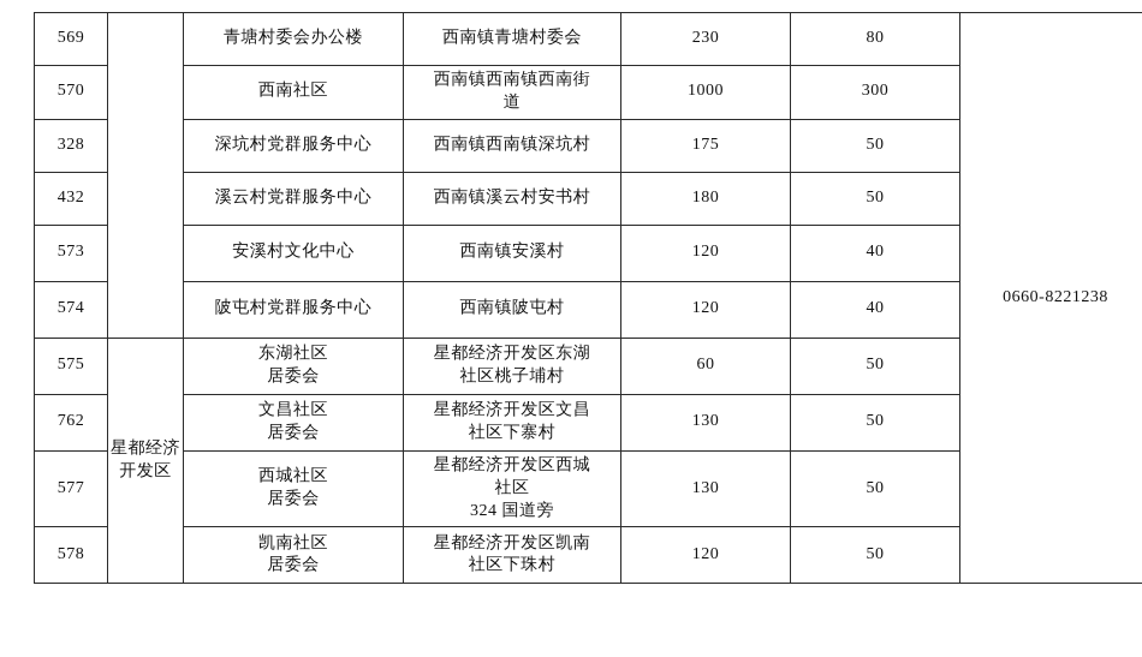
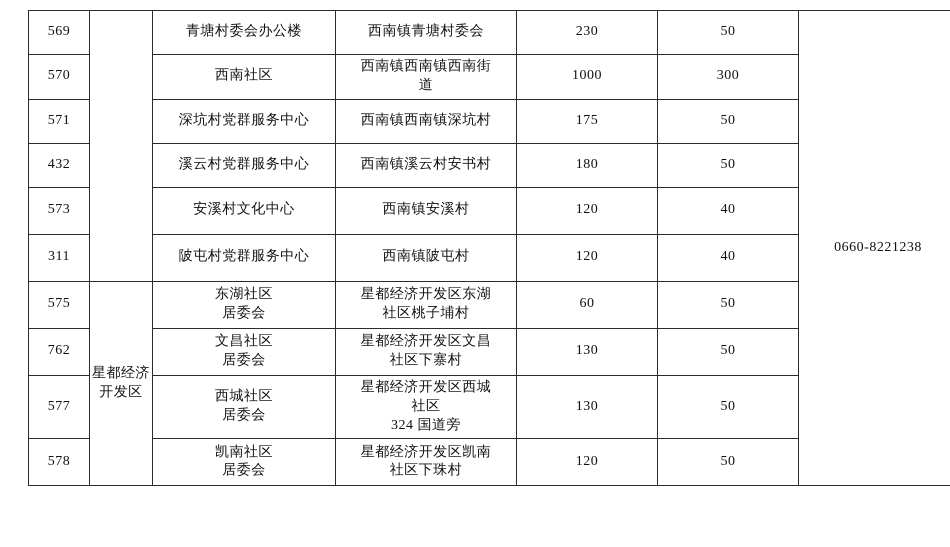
- 569		青塘村委会办公楼	西南镇青塘村委会	230	80	0660-8221238
+ 569		青塘村委会办公楼	西南镇青塘村委会	230	50	0660-8221238
  570	西南社区	西南镇西南镇西南街 道	1000	300
- 328	深坑村党群服务中心	西南镇西南镇深坑村	175	50
+ 571	深坑村党群服务中心	西南镇西南镇深坑村	175	50
  432	溪云村党群服务中心	西南镇溪云村安书村	180	50
  573	安溪村文化中心	西南镇安溪村	120	40
- 574	陂屯村党群服务中心	西南镇陂屯村	120	40
+ 311	陂屯村党群服务中心	西南镇陂屯村	120	40
  575	星都经济 开发区	东湖社区 居委会	星都经济开发区东湖 社区桃子埔村	60	50
  762	文昌社区 居委会	星都经济开发区文昌 社区下寨村	130	50
  577	西城社区 居委会	星都经济开发区西城 社区 324 国道旁	130	50
  578	凯南社区 居委会	星都经济开发区凯南 社区下珠村	120	50
